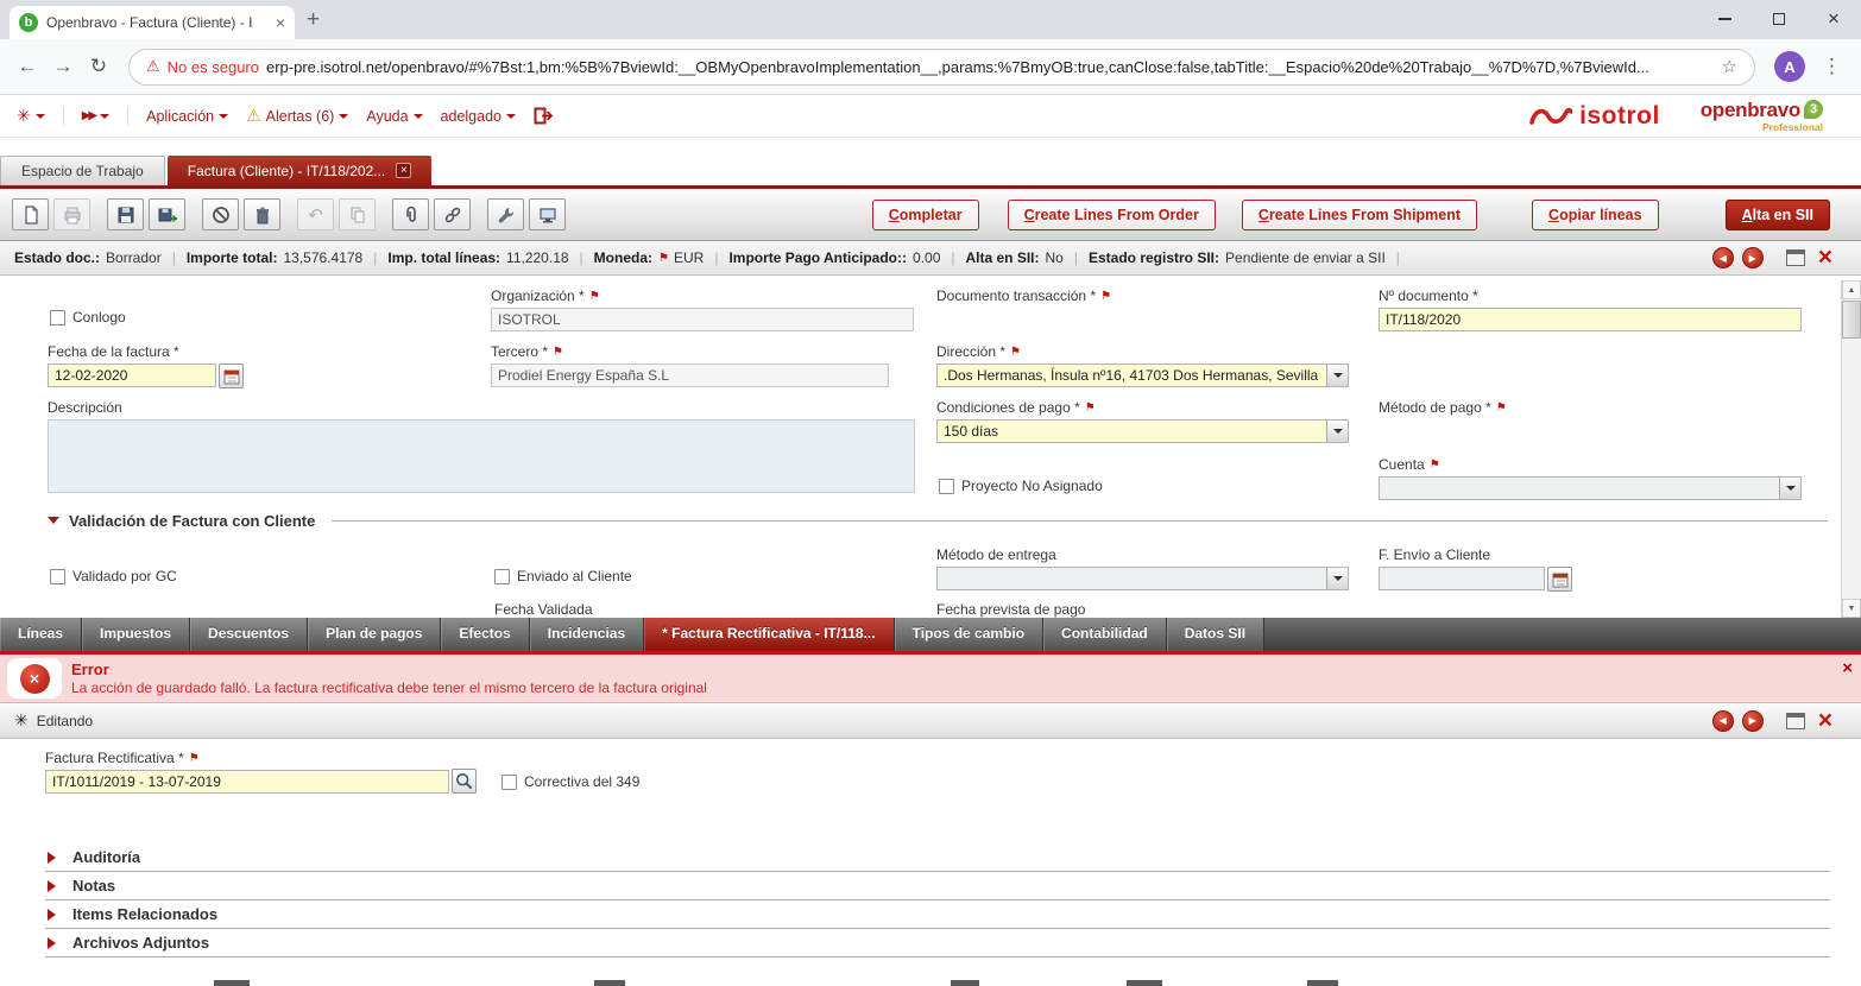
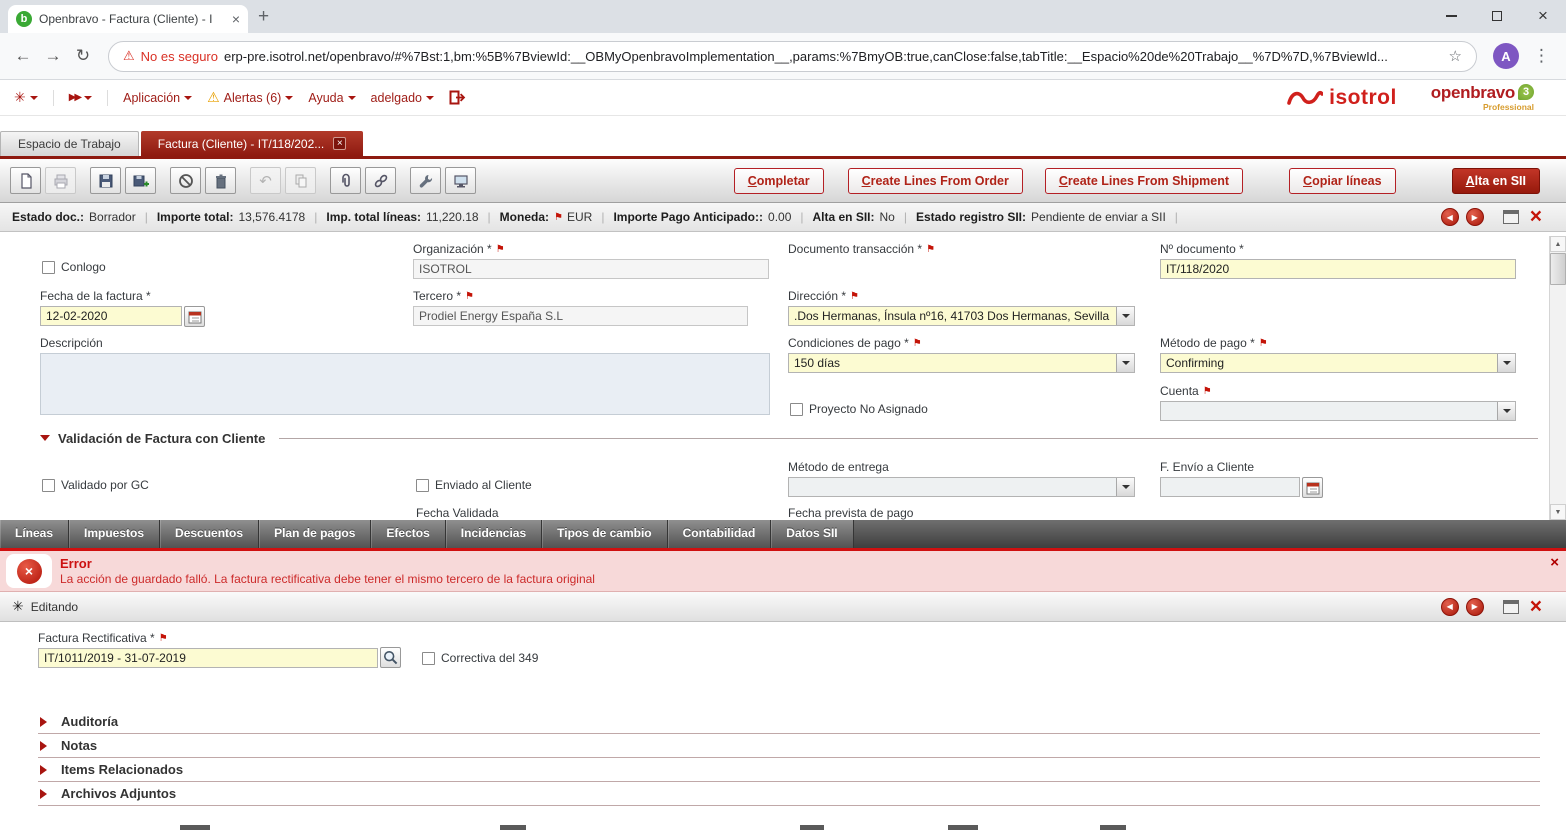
  b
  Openbravo - Factura (Cliente) - I
  ×
  +
  ×
  ←
  →
  ↻
  ⚠
  No es seguro
  erp-pre.isotrol.net/openbravo/#%7Bst:1,bm:%5B%7BviewId:__OBMyOpenbravoImplementation__,params:%7BmyOB:true,canClose:false,tabTitle:__Espacio%20de%20Trabajo__%7D%7D,%7BviewId...
  ☆
  A
  ⋮
  ✳
  ▶▶
  Aplicación
  ⚠
  Alertas (6)
  Ayuda
  adelgado
  isotrol
  openbravo
  3
  Professional
  Espacio de Trabajo
  Factura (Cliente) - IT/118/202...
  ×
  ↶
  Completar
  Create Lines From Order
  Create Lines From Shipment
  Copiar líneas
  Alta en SII
  Estado doc.:
  Borrador
  Importe total:
  13,576.4178
  Imp. total líneas:
  11,220.18
  Moneda:
  ⚑
  EUR
  Importe Pago Anticipado::
  0.00
  Alta en SII:
  No
  Estado registro SII:
  Pendiente de enviar a SII
  ◀
  ▶
  ×
  Conlogo
  Organización *
  ⚑
  ISOTROL
  Documento transacción *
  ⚑
  Nº documento *
  IT/118/2020
  Fecha de la factura *
  12-02-2020
  Tercero *
  ⚑
  Prodiel Energy España S.L
  Dirección *
  ⚑
  .Dos Hermanas, Ínsula nº16, 41703 Dos Hermanas, Sevilla
  Descripción
  Condiciones de pago *
  ⚑
  150 días
  Método de pago *
  ⚑
+ Confirming
  Proyecto No Asignado
  Cuenta
  ⚑
  Validación de Factura con Cliente
  Validado por GC
  Enviado al Cliente
  Método de entrega
  F. Envío a Cliente
  Fecha Validada
  Fecha prevista de pago
  Líneas
  Impuestos
  Descuentos
  Plan de pagos
  Efectos
  Incidencias
- * Factura Rectificativa - IT/118...
  Tipos de cambio
  Contabilidad
  Datos SII
  ×
  Error
  La acción de guardado falló. La factura rectificativa debe tener el mismo tercero de la factura original
  ×
  ✳
  Editando
  ◀
  ▶
  ×
  Factura Rectificativa *
  ⚑
- IT/1011/2019 - 13-07-2019
+ IT/1011/2019 - 31-07-2019
  Correctiva del 349
  Auditoría
  Notas
  Items Relacionados
  Archivos Adjuntos
